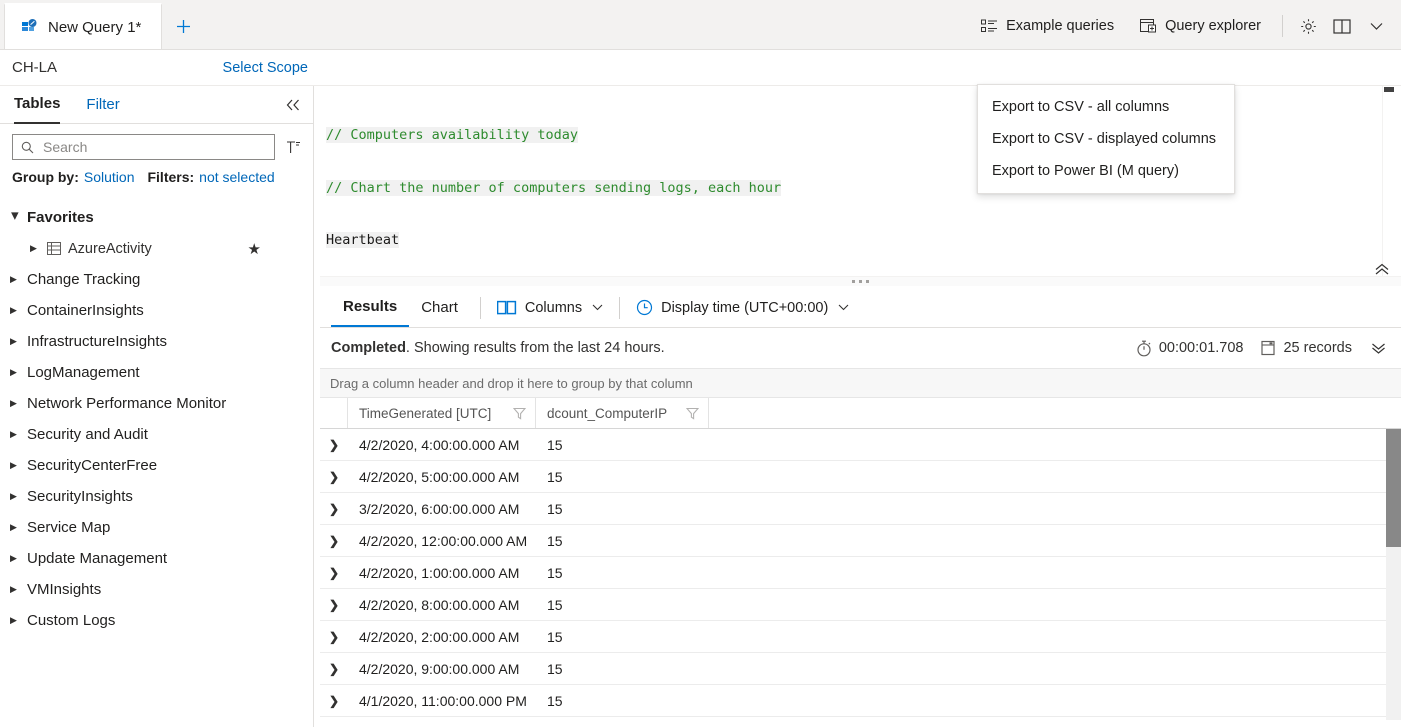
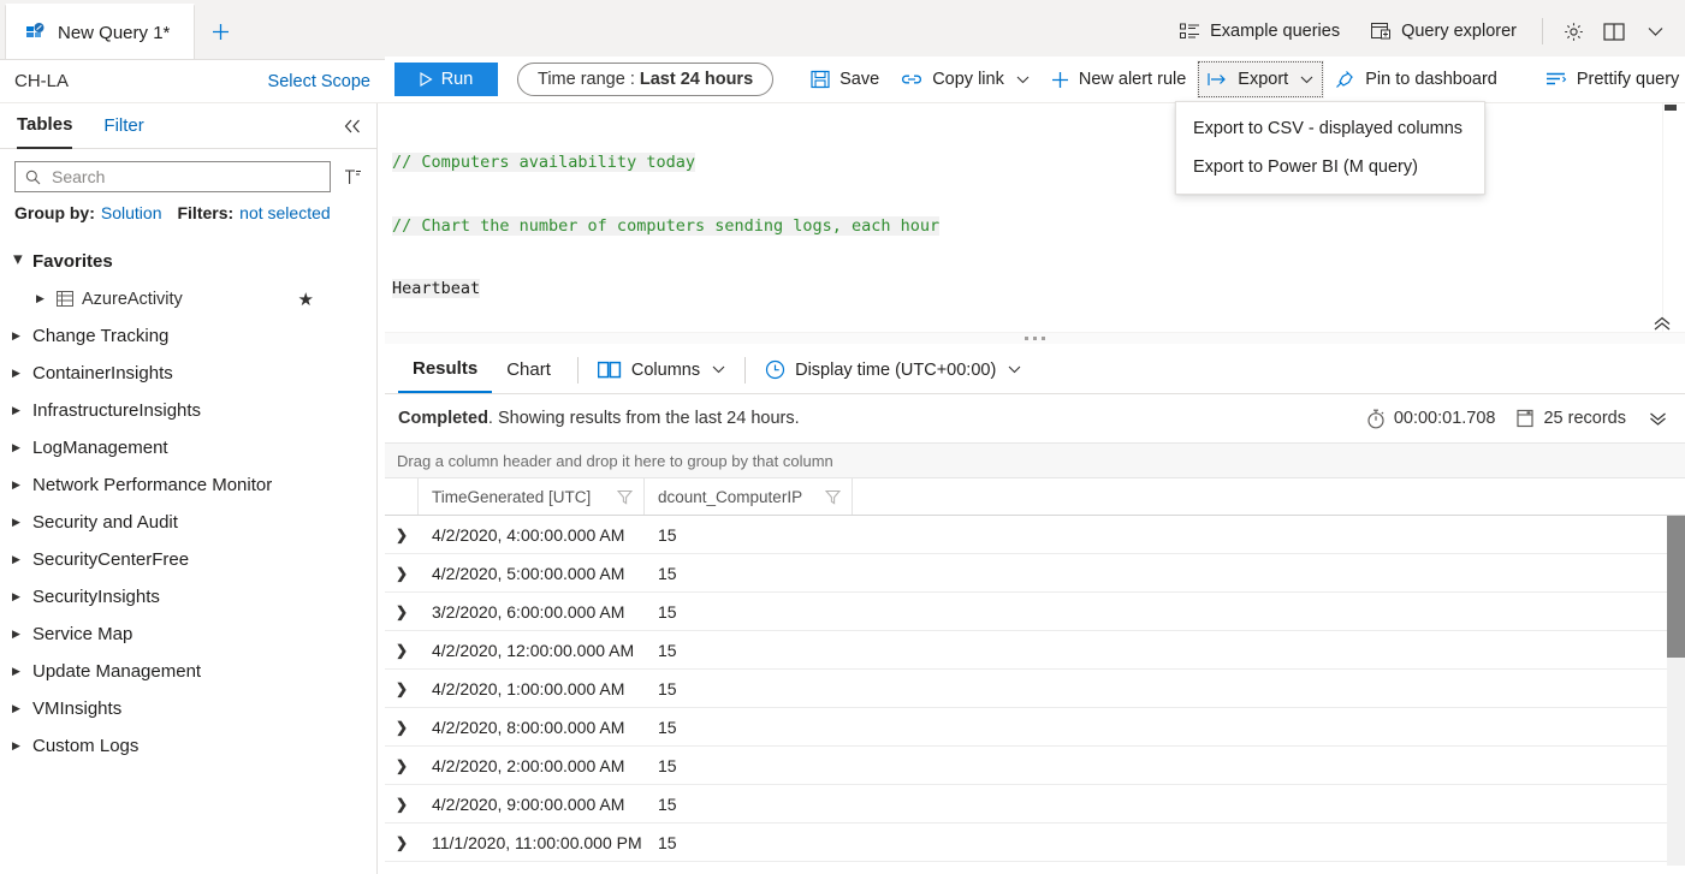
  New Query 1*
  Example queries
  Query explorer
  CH-LA
  Select Scope
+ Run
+ Time range :
+ Last 24 hours
+ Save
+ Copy link
+ New alert rule
+ Export
+ Pin to dashboard
+ Prettify query
  Tables
  Filter
  Search
  Group by:
  Solution
  Filters:
  not selected
  Favorites
  ▶
  AzureActivity
  ★
  ▶
  Change Tracking
  ▶
  ContainerInsights
  ▶
  InfrastructureInsights
  ▶
  LogManagement
  ▶
  Network Performance Monitor
  ▶
  Security and Audit
  ▶
  SecurityCenterFree
  ▶
  SecurityInsights
  ▶
  Service Map
  ▶
  Update Management
  ▶
  VMInsights
  ▶
  Custom Logs
  // Computers availability today
  // Chart the number of computers sending logs, each hour
  Heartbeat
  Results
  Chart
  Columns
  Display time (UTC+00:00)
  Completed
  . Showing results from the last 24 hours.
  00:00:01.708
  25 records
  Drag a column header and drop it here to group by that column
  TimeGenerated [UTC]
  dcount_ComputerIP
  ❯
  4/2/2020, 4:00:00.000 AM
  15
  ❯
  4/2/2020, 5:00:00.000 AM
  15
  ❯
  3/2/2020, 6:00:00.000 AM
  15
  ❯
  4/2/2020, 12:00:00.000 AM
  15
  ❯
  4/2/2020, 1:00:00.000 AM
  15
  ❯
  4/2/2020, 8:00:00.000 AM
  15
  ❯
  4/2/2020, 2:00:00.000 AM
  15
  ❯
  4/2/2020, 9:00:00.000 AM
  15
  ❯
- 4/1/2020, 11:00:00.000 PM
+ 11/1/2020, 11:00:00.000 PM
  15
- Export to CSV - all columns
  Export to CSV - displayed columns
  Export to Power BI (M query)
